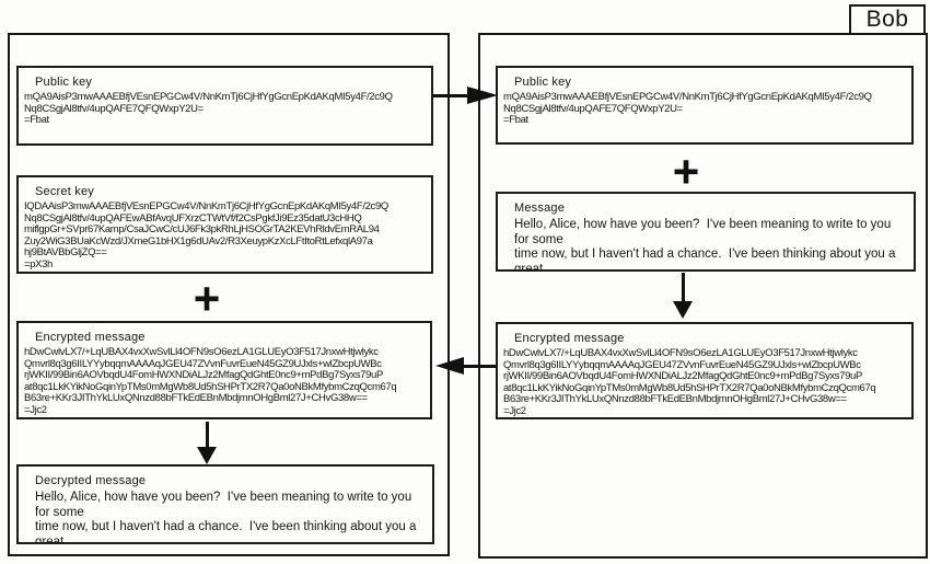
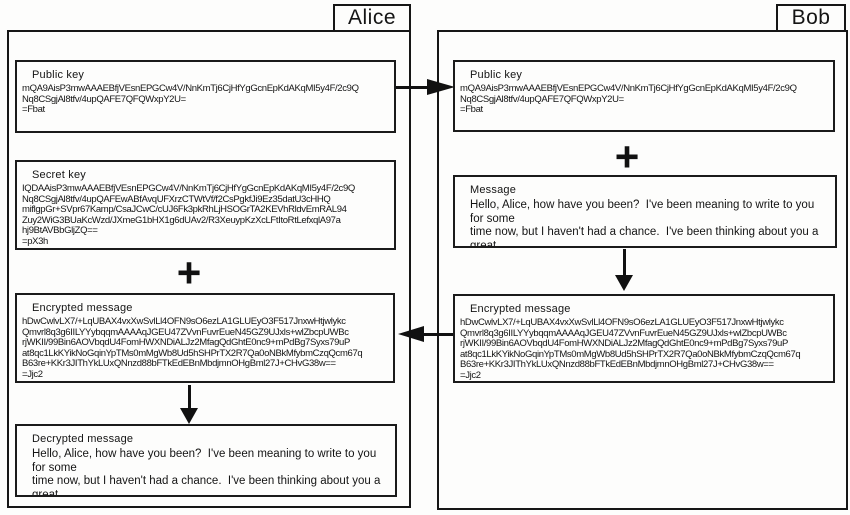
+ Alice
  Bob
  Public key
  mQA9AisP3mwAAAEBfjVEsnEPGCw4V/NnKmTj6CjHfYgGcnEpKdAKqMI5y4F/2c9Q
  Nq8CSgjAl8tfv/4upQAFE7QFQWxpY2U=
  =Fbat
  Secret key
  IQDAAisP3mwAAAEBfjVEsnEPGCw4V/NnKmTj6CjHfYgGcnEpKdAKqMI5y4F/2c9Q
  Nq8CSgjAl8tfv/4upQAFEwABfAvqUFXrzCTWtVf/f2CsPgkfJi9Ez35datU3cHHQ
  miflgpGr+SVpr67Kamp/CsaJCwC/cUJ6Fk3pkRhLjHSOGrTA2KEVhRldvEmRAL94
  Zuy2WiG3BUaKcWzd/JXmeG1bHX1g6dUAv2/R3XeuypKzXcLFtItoRtLefxqlA97a
  hj9BtAVBbGljZQ==
  =pX3h
  +
  Encrypted message
  hDwCwlvLX7/+LqUBAX4vxXwSvlLl4OFN9sO6ezLA1GLUEyO3F517JnxwHtjwlykc
  Qmvrl8q3g6IILYYybqqmAAAAqJGEU47ZVvnFuvrEueN45GZ9UJxls+wlZbcpUWBc
  rjWKII/99Bin6AOVbqdU4FomHWXNDiALJz2MfagQdGhtE0nc9+mPdBg7Syxs79uP
  at8qc1LkKYikNoGqinYpTMs0mMgWb8Ud5hSHPrTX2R7Qa0oNBkMfybmCzqQcm67q
  B63re+KKr3JIThYkLUxQNnzd88bFTkEdEBnMbdjmnOHgBml27J+CHvG38w==
  =Jjc2
  Decrypted message
  Hello, Alice, how have you been? I've been meaning to write to you for some
  time now, but I haven't had a chance. I've been thinking about you a great
  Public key
  mQA9AisP3mwAAAEBfjVEsnEPGCw4V/NnKmTj6CjHfYgGcnEpKdAKqMI5y4F/2c9Q
  Nq8CSgjAl8tfv/4upQAFE7QFQWxpY2U=
  =Fbat
  +
  Message
  Hello, Alice, how have you been? I've been meaning to write to you for some
  time now, but I haven't had a chance. I've been thinking about you a great
  Encrypted message
  hDwCwlvLX7/+LqUBAX4vxXwSvlLl4OFN9sO6ezLA1GLUEyO3F517JnxwHtjwlykc
  Qmvrl8q3g6IILYYybqqmAAAAqJGEU47ZVvnFuvrEueN45GZ9UJxls+wlZbcpUWBc
  rjWKII/99Bin6AOVbqdU4FomHWXNDiALJz2MfagQdGhtE0nc9+mPdBg7Syxs79uP
  at8qc1LkKYikNoGqinYpTMs0mMgWb8Ud5hSHPrTX2R7Qa0oNBkMfybmCzqQcm67q
  B63re+KKr3JIThYkLUxQNnzd88bFTkEdEBnMbdjmnOHgBml27J+CHvG38w==
  =Jjc2
